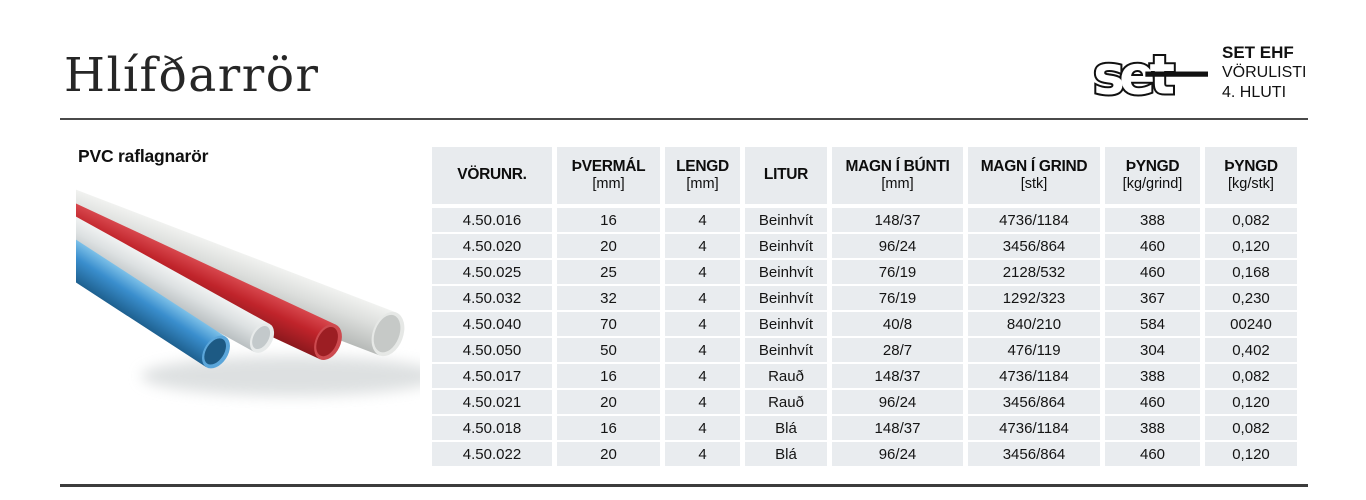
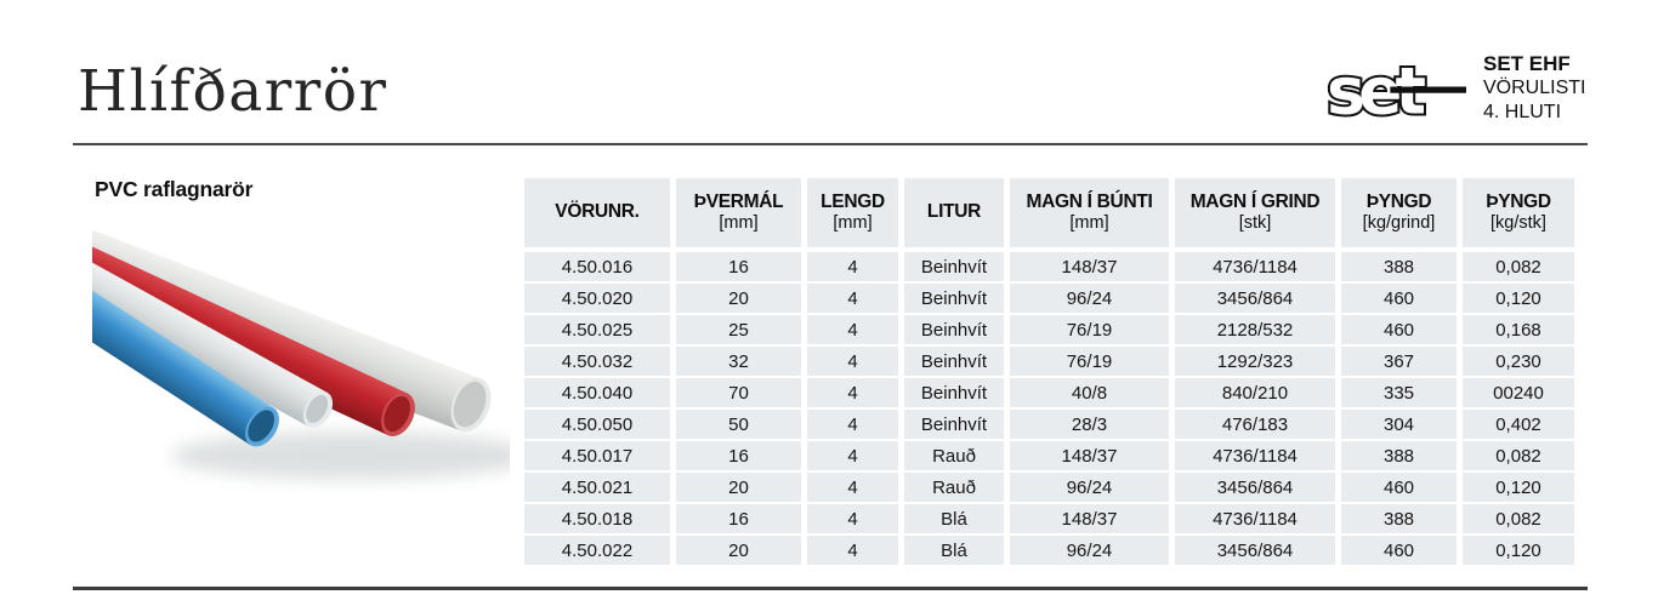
  Hlífðarrör
  SET EHF
  VÖRULISTI
  4. HLUTI
  PVC raflagnarör
  VÖRUNR.
  ÞVERMÁL
  [mm]
  LENGD
  [mm]
  LITUR
  MAGN Í BÚNTI
  [mm]
  MAGN Í GRIND
  [stk]
  ÞYNGD
  [kg/grind]
  ÞYNGD
  [kg/stk]
  4.50.016
  16
  4
  Beinhvít
  148/37
  4736/1184
  388
  0,082
  4.50.020
  20
  4
  Beinhvít
  96/24
  3456/864
  460
  0,120
  4.50.025
  25
  4
  Beinhvít
  76/19
  2128/532
  460
  0,168
  4.50.032
  32
  4
  Beinhvít
  76/19
  1292/323
  367
  0,230
  4.50.040
  70
  4
  Beinhvít
  40/8
  840/210
- 584
+ 335
  00240
  4.50.050
  50
  4
  Beinhvít
- 28/7
+ 28/3
- 476/119
+ 476/183
  304
  0,402
  4.50.017
  16
  4
  Rauð
  148/37
  4736/1184
  388
  0,082
  4.50.021
  20
  4
  Rauð
  96/24
  3456/864
  460
  0,120
  4.50.018
  16
  4
  Blá
  148/37
  4736/1184
  388
  0,082
  4.50.022
  20
  4
  Blá
  96/24
  3456/864
  460
  0,120
